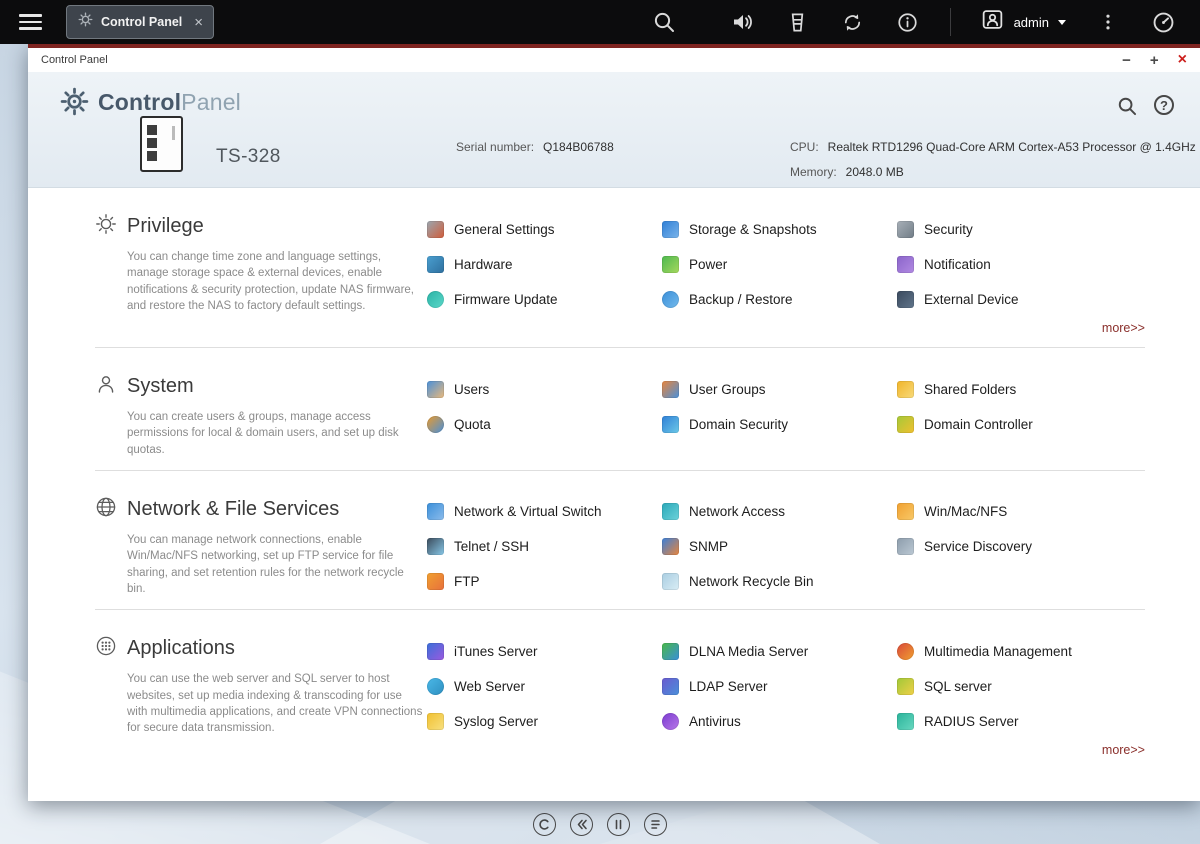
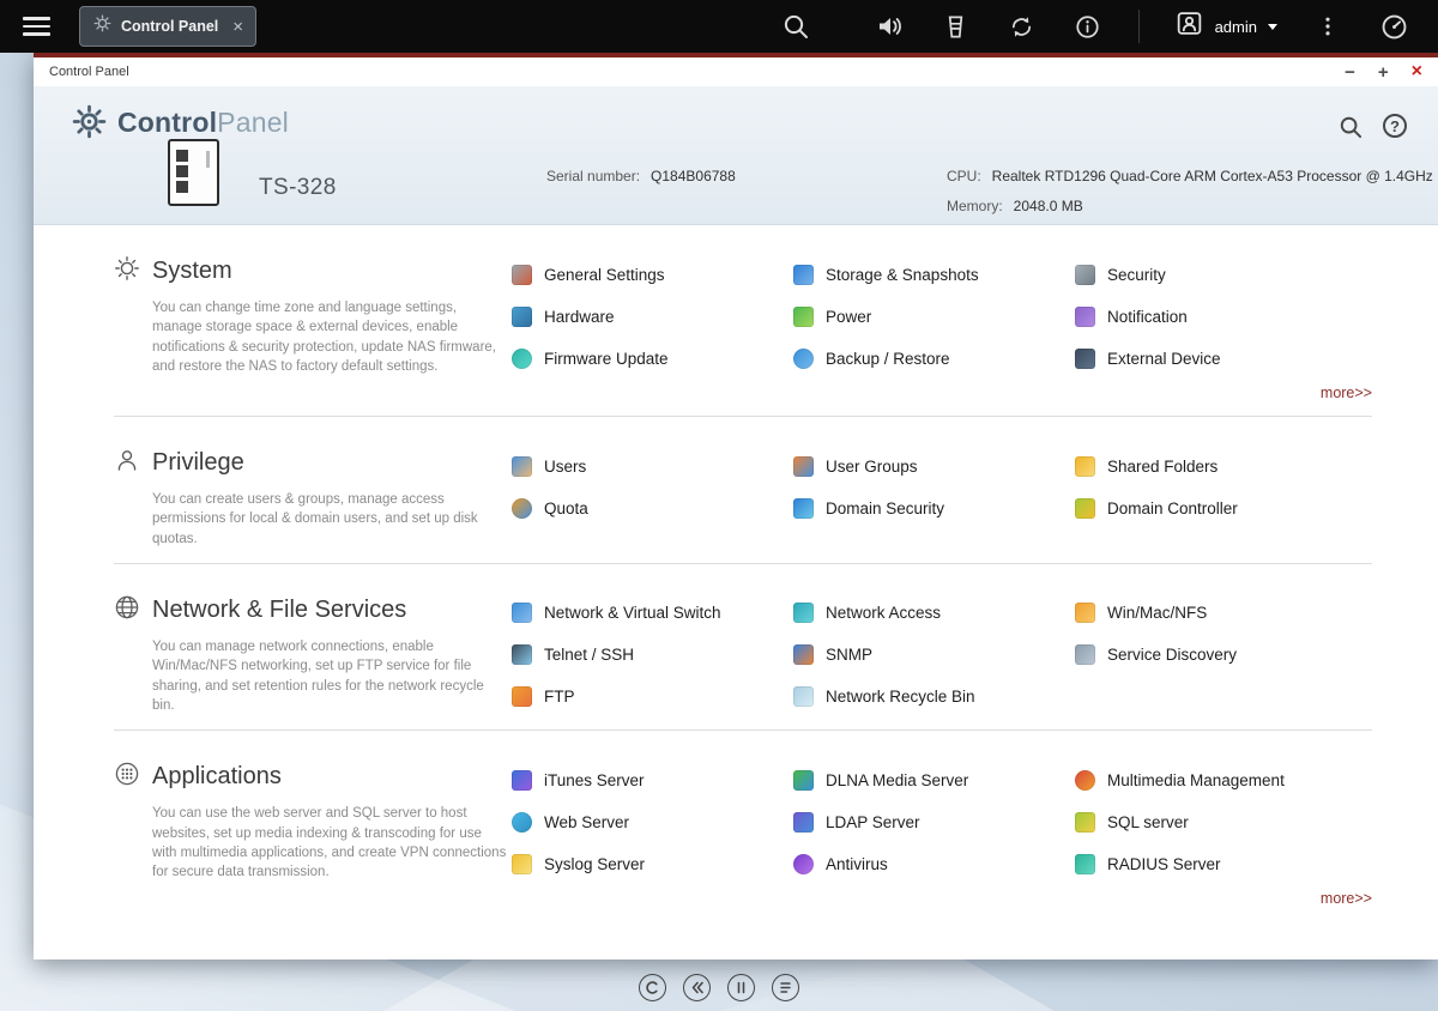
  Control Panel
  ×
  admin
  Control Panel
  −
  +
  ×
  ControlPanel
  ?
  TS-328
  Serial number: Q184B06788
  CPU: Realtek RTD1296 Quad-Core ARM Cortex-A53 Processor @ 1.4GHz
  Memory: 2048.0 MB
- Privilege
+ System
  You can change time zone and language settings, manage storage space & external devices, enable notifications & security protection, update NAS firmware, and restore the NAS to factory default settings.
  General Settings
  Storage & Snapshots
  Security
  Hardware
  Power
  Notification
  Firmware Update
  Backup / Restore
  External Device
  more>>
- System
+ Privilege
  You can create users & groups, manage access permissions for local & domain users, and set up disk quotas.
  Users
  User Groups
  Shared Folders
  Quota
  Domain Security
  Domain Controller
  Network & File Services
  You can manage network connections, enable Win/Mac/NFS networking, set up FTP service for file sharing, and set retention rules for the network recycle bin.
  Network & Virtual Switch
  Network Access
  Win/Mac/NFS
  Telnet / SSH
  SNMP
  Service Discovery
  FTP
  Network Recycle Bin
  Applications
  You can use the web server and SQL server to host websites, set up media indexing & transcoding for use with multimedia applications, and create VPN connections for secure data transmission.
  iTunes Server
  DLNA Media Server
  Multimedia Management
  Web Server
  LDAP Server
  SQL server
  Syslog Server
  Antivirus
  RADIUS Server
  more>>
